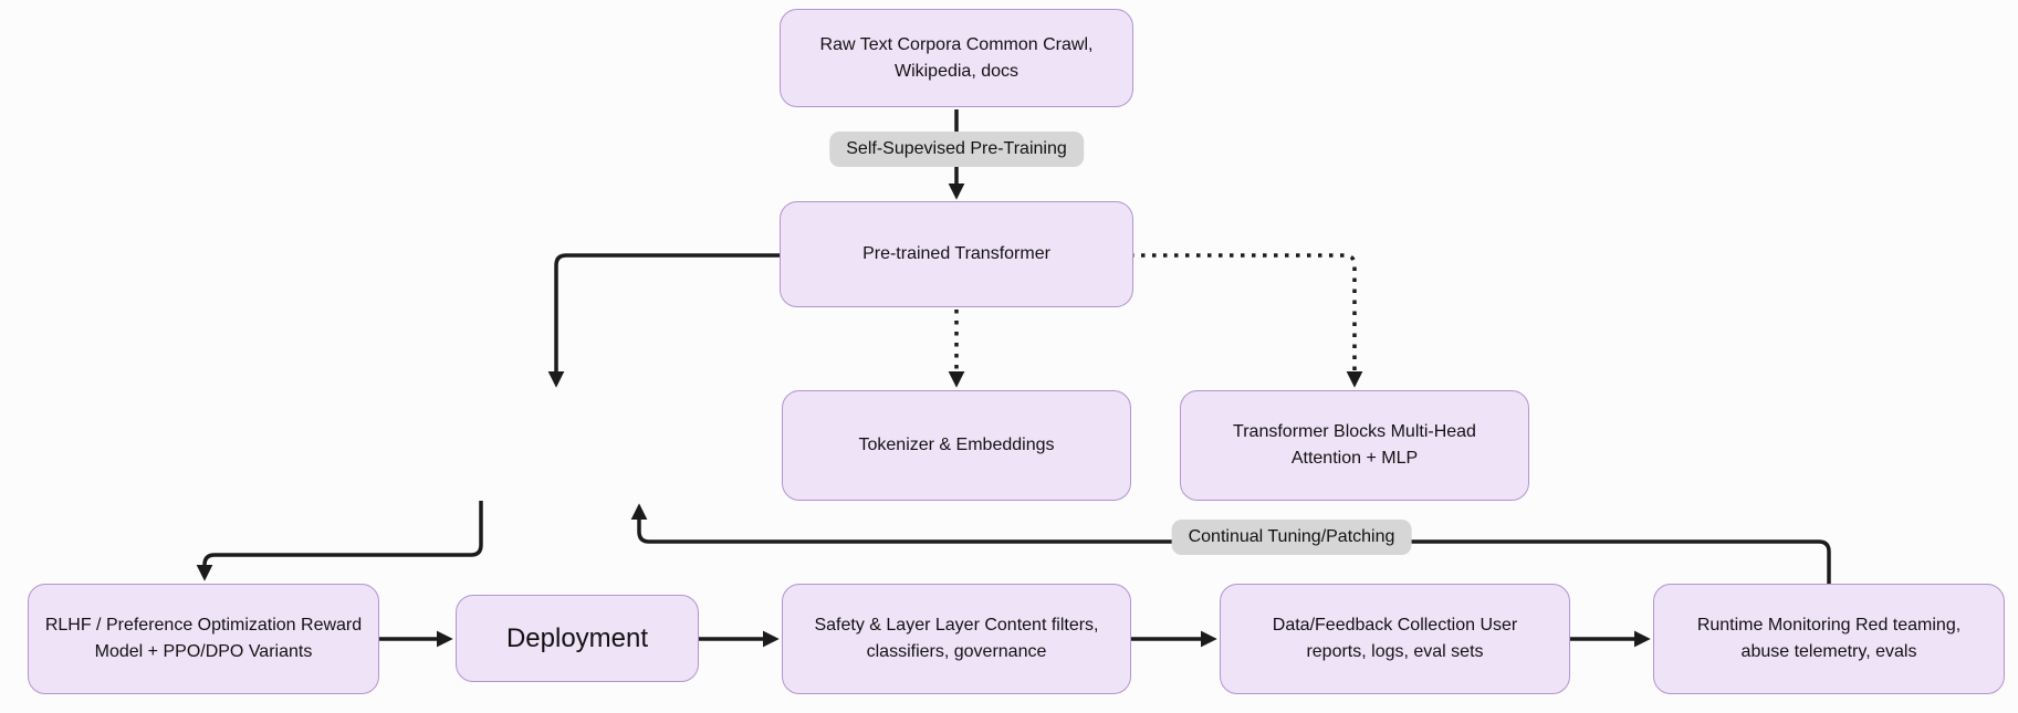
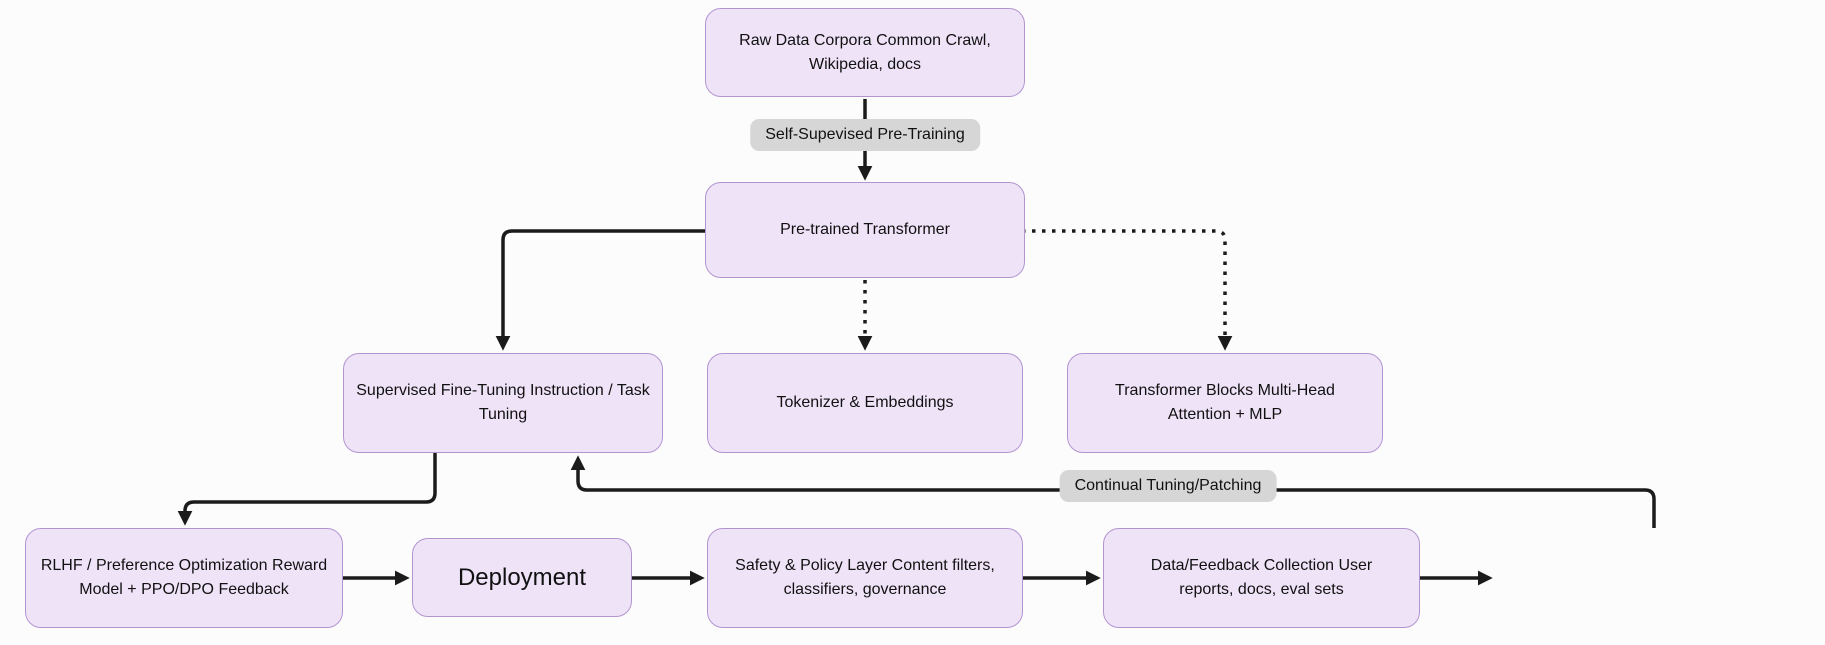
- Raw Text Corpora Common Crawl, Wikipedia, docs
+ Raw Data Corpora Common Crawl, Wikipedia, docs
  Pre-trained Transformer
+ Supervised Fine-Tuning Instruction / Task Tuning
  Tokenizer & Embeddings
  Transformer Blocks Multi-Head Attention + MLP
- RLHF / Preference Optimization Reward Model + PPO/DPO Variants
+ RLHF / Preference Optimization Reward Model + PPO/DPO Feedback
  Deployment
- Safety & Layer Layer Content filters, classifiers, governance
+ Safety & Policy Layer Content filters, classifiers, governance
- Data/Feedback Collection User reports, logs, eval sets
+ Data/Feedback Collection User reports, docs, eval sets
- Runtime Monitoring Red teaming, abuse telemetry, evals
  Self-Supevised Pre-Training
  Continual Tuning/Patching
